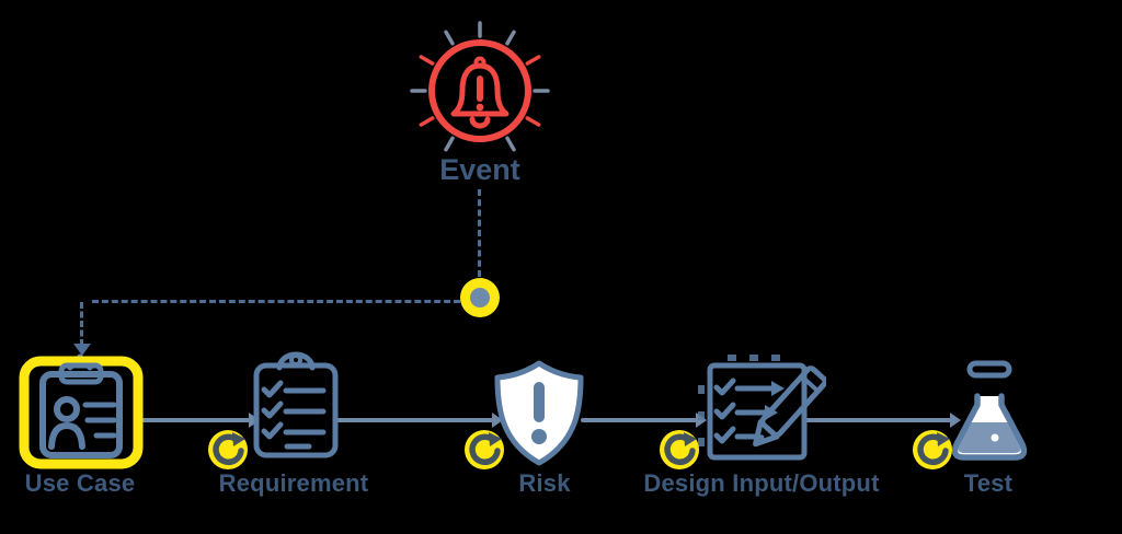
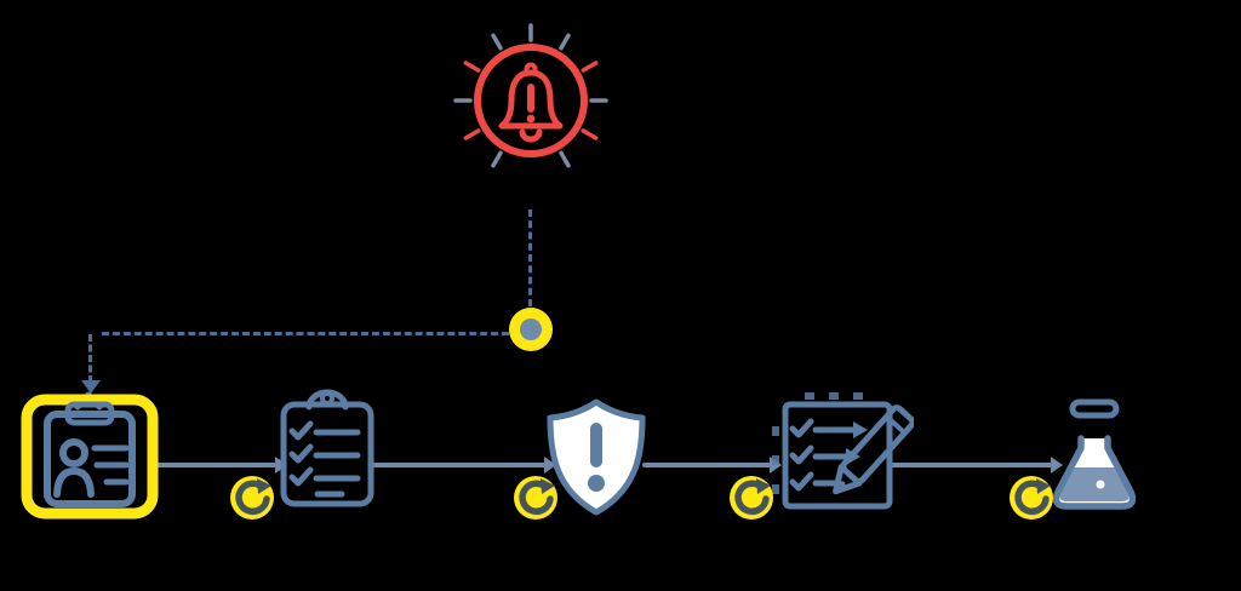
- Event
- Use Case
- Requirement
- Risk
- Design Input/Output
- Test
